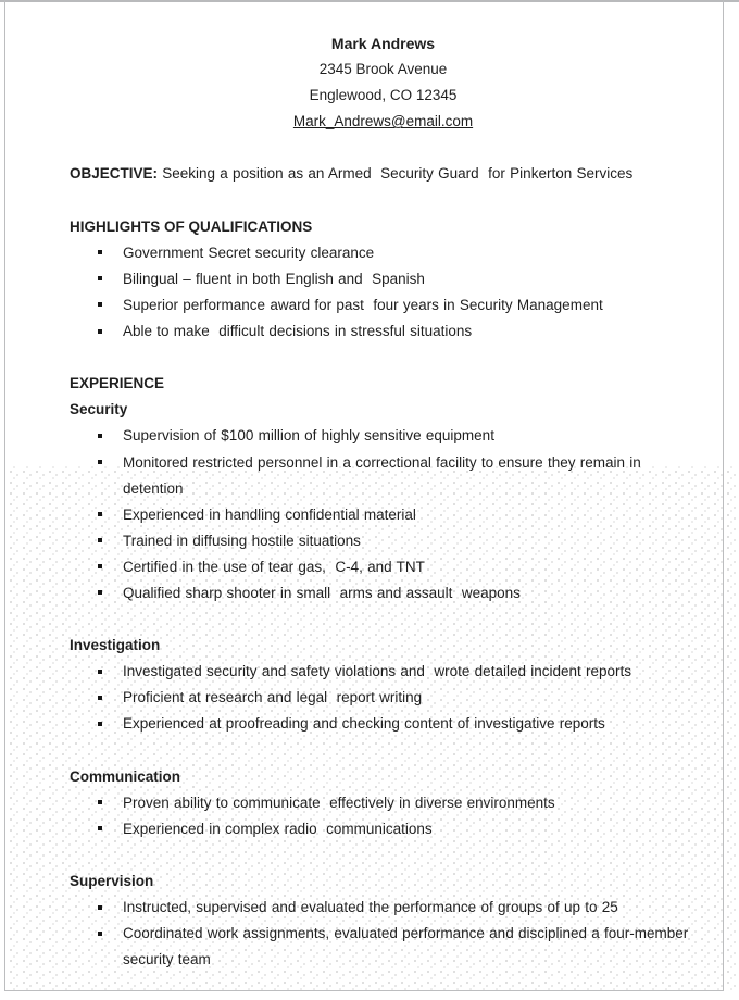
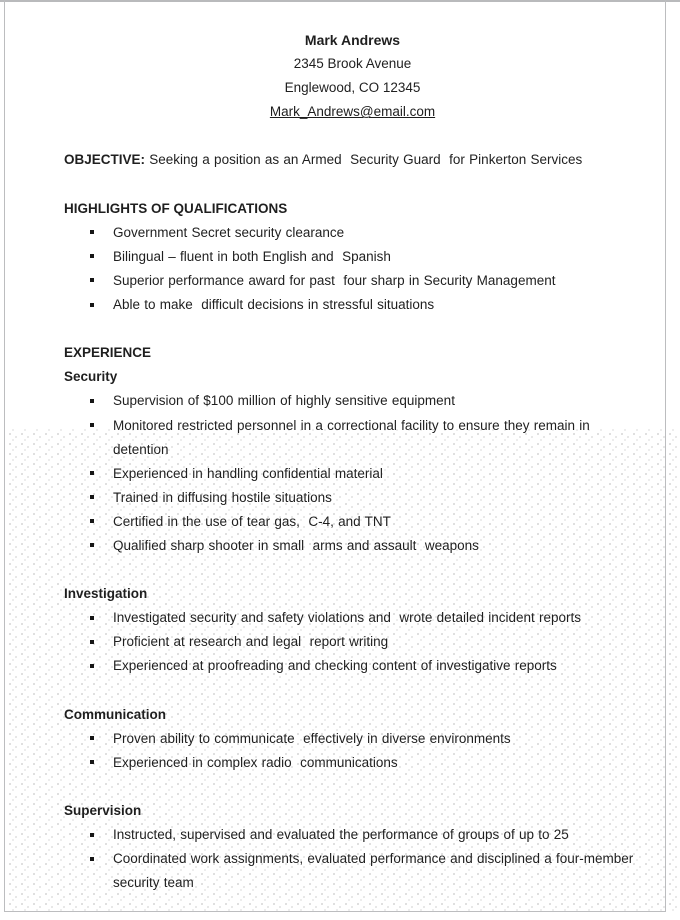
  Mark Andrews
  2345 Brook Avenue
  Englewood, CO 12345
  Mark_Andrews@email.com
  OBJECTIVE: Seeking a position as an Armed Security Guard for Pinkerton Services
  HIGHLIGHTS OF QUALIFICATIONS
  Government Secret security clearance
  Bilingual – fluent in both English and Spanish
- Superior performance award for past four years in Security Management
+ Superior performance award for past four sharp in Security Management
  Able to make difficult decisions in stressful situations
  EXPERIENCE
  Security
  Supervision of $100 million of highly sensitive equipment
  Monitored restricted personnel in a correctional facility to ensure they remain in detention
  Experienced in handling confidential material
  Trained in diffusing hostile situations
  Certified in the use of tear gas, C-4, and TNT
  Qualified sharp shooter in small arms and assault weapons
  Investigation
  Investigated security and safety violations and wrote detailed incident reports
  Proficient at research and legal report writing
  Experienced at proofreading and checking content of investigative reports
  Communication
  Proven ability to communicate effectively in diverse environments
  Experienced in complex radio communications
  Supervision
  Instructed, supervised and evaluated the performance of groups of up to 25
  Coordinated work assignments, evaluated performance and disciplined a four-member security team
